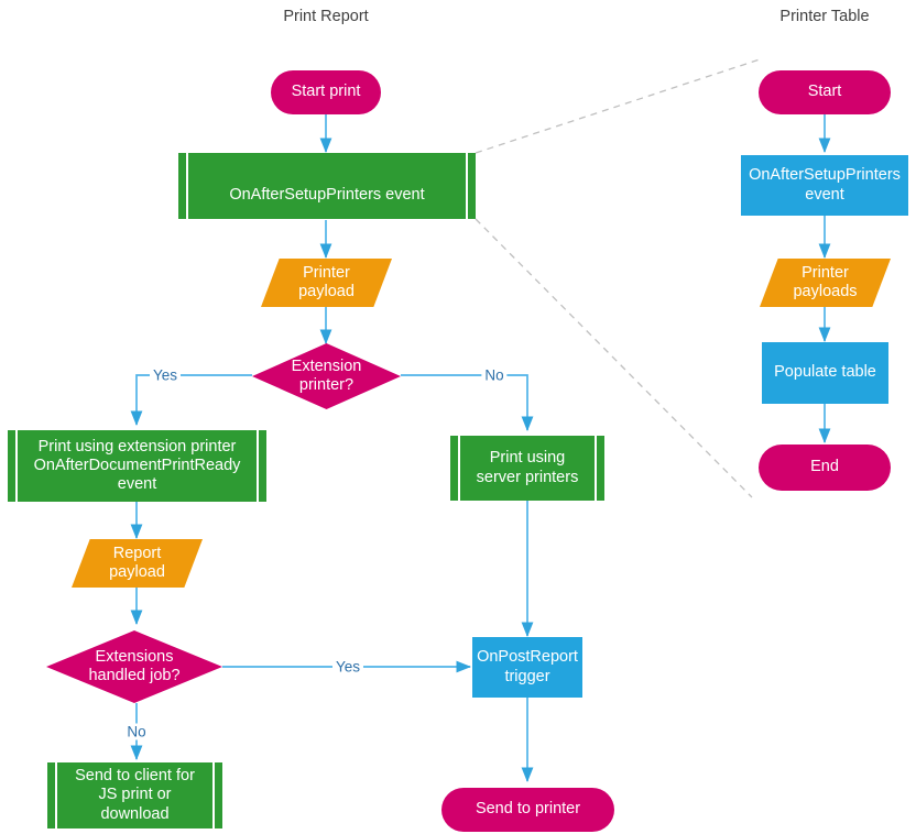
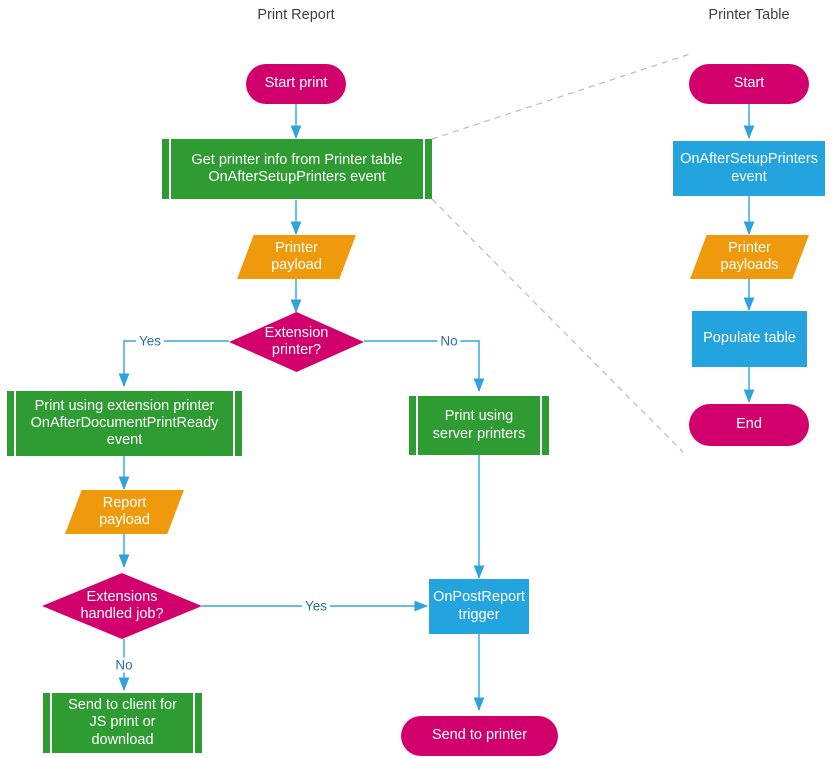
  Print Report
  Printer Table
  Start print
+ Get printer info from Printer table
  OnAfterSetupPrinters event
  Printer
  payload
  Extension
  printer?
  Yes
  No
  Print using extension printer
  OnAfterDocumentPrintReady
  event
  Print using
  server printers
  Report
  payload
  Extensions
  handled job?
  Yes
  No
  Send to client for
  JS print or
  download
  OnPostReport
  trigger
  Send to printer
  Start
  OnAfterSetupPrinters
  event
  Printer
  payloads
  Populate table
  End
